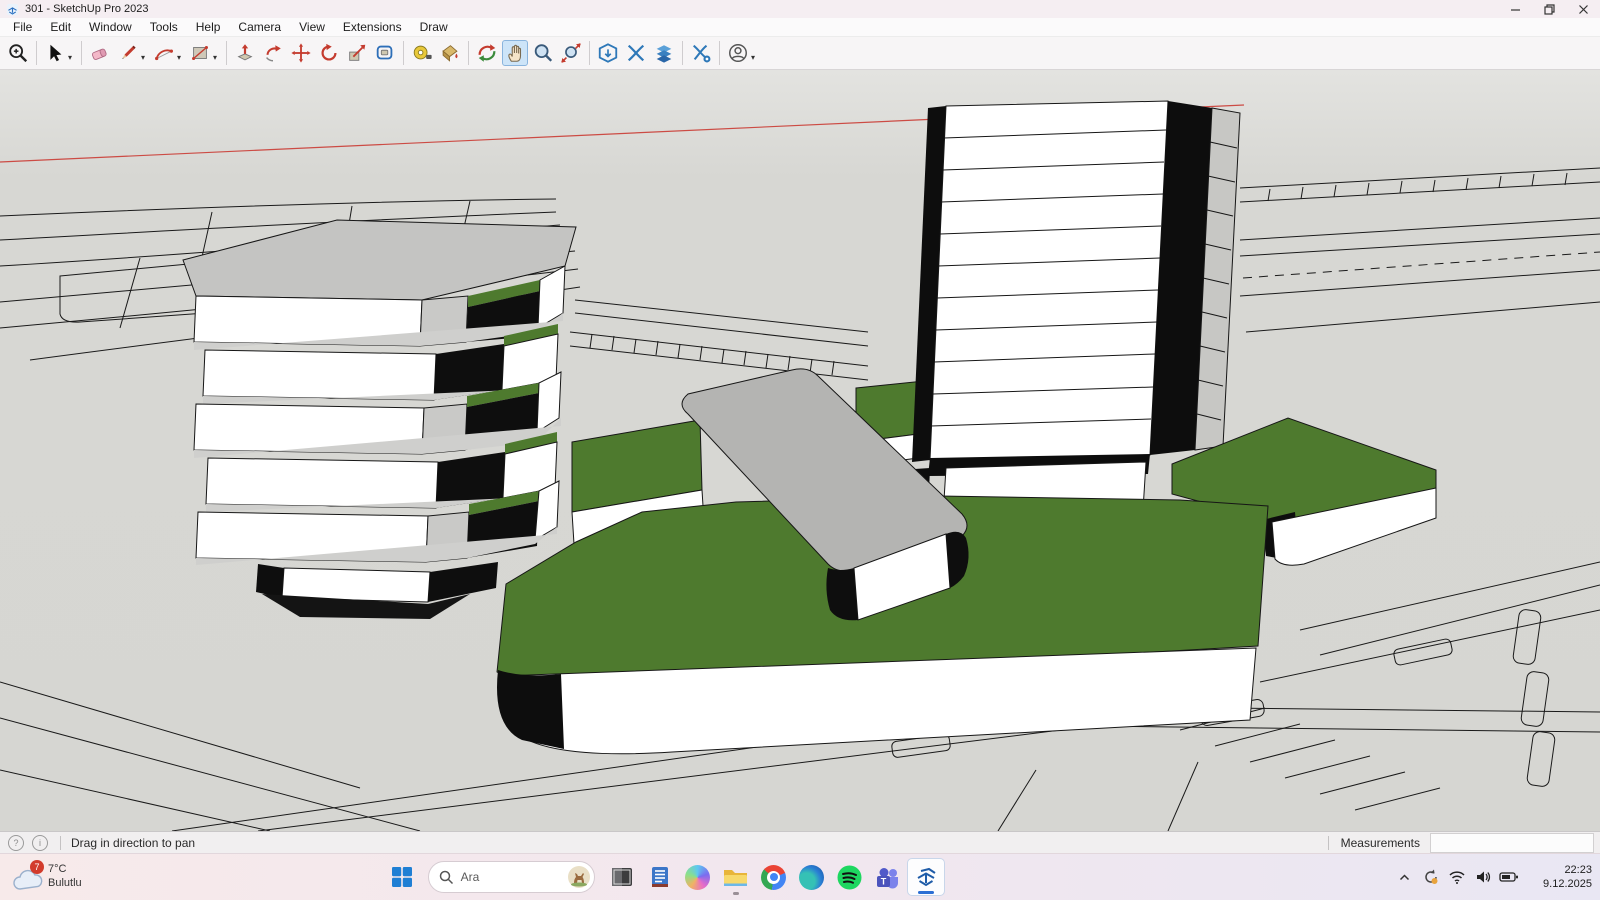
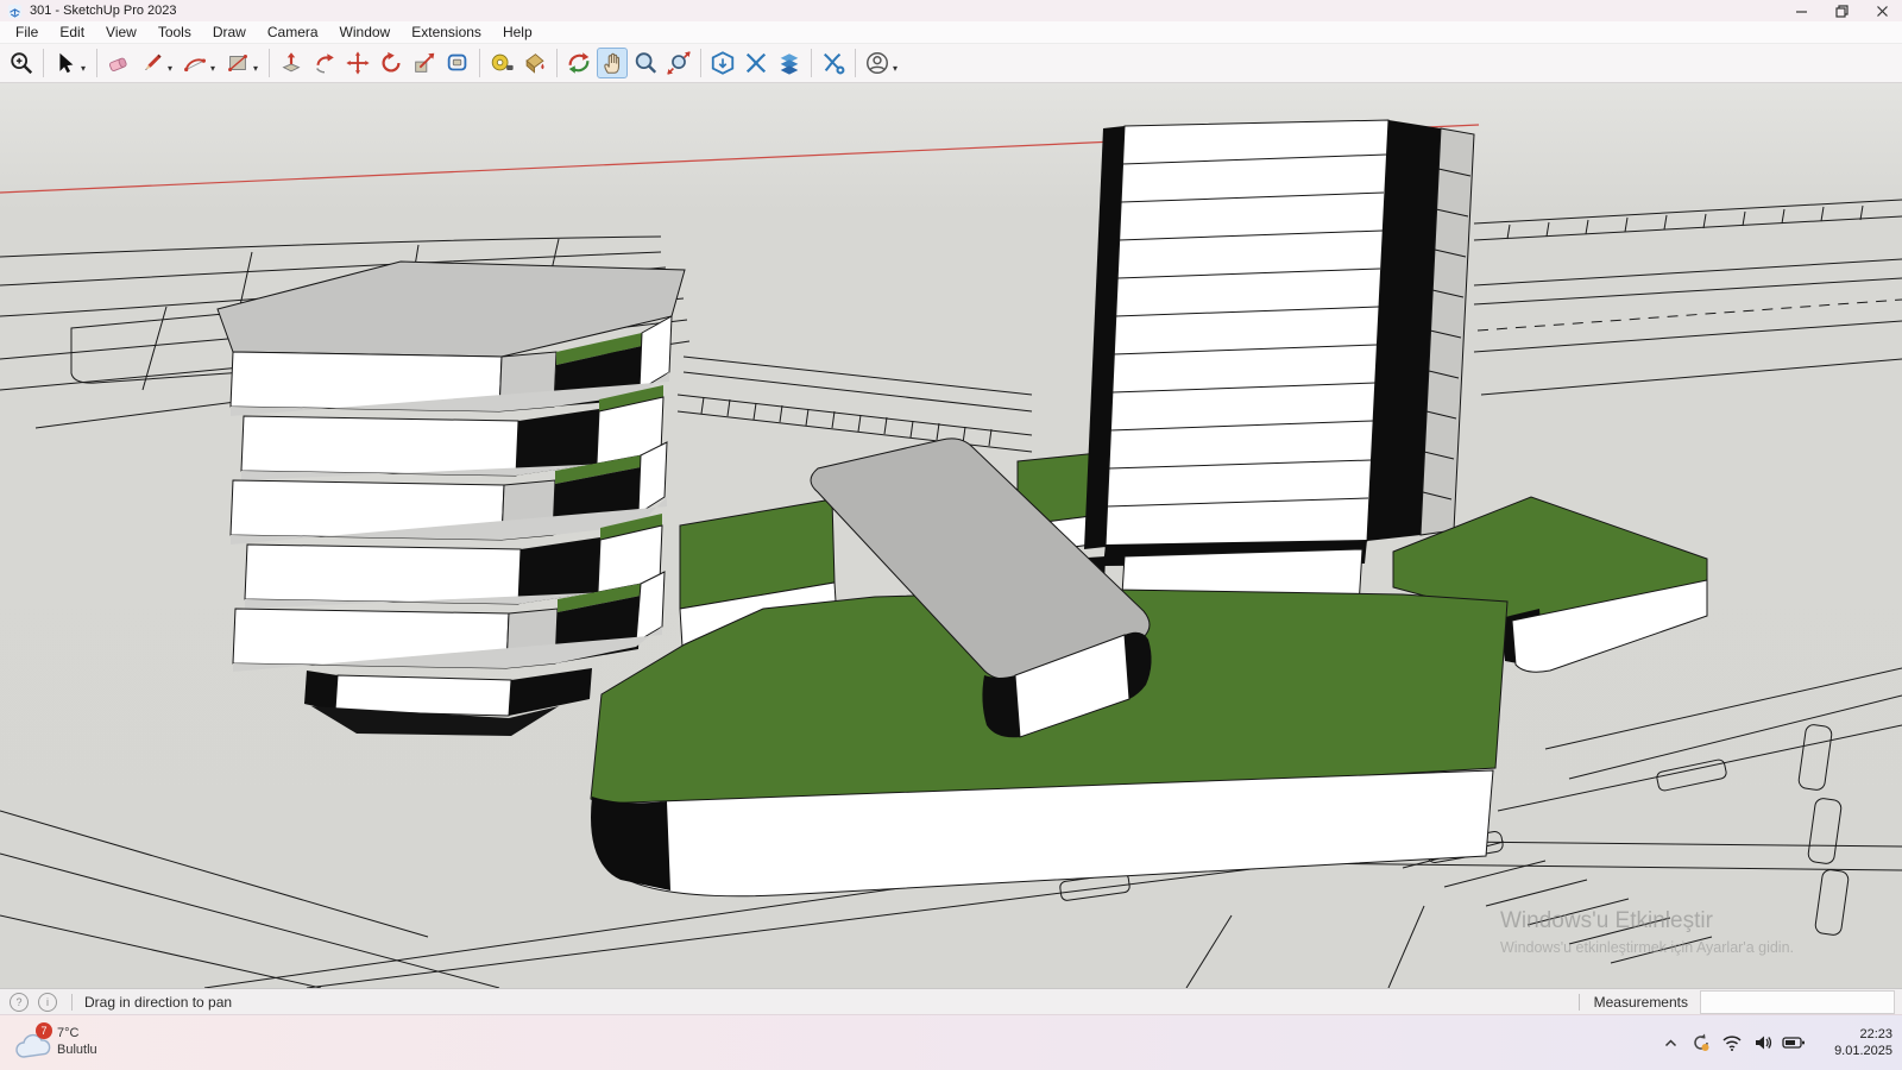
  301 - SketchUp Pro 2023
  File
  Edit
- Window
+ View
  Tools
- Help
+ Draw
  Camera
- View
+ Window
  Extensions
- Draw
+ Help
  ▾
  ▾
  ▾
  ▾
  ▾
+ Windows'u Etkinleştir
+ Windows'u etkinleştirmek için Ayarlar'a gidin.
  ?
  i
  Drag in direction to pan
  Measurements
  7
  7°C
  Bulutlu
- Ara
- T
  22:23
- 9.12.2025
+ 9.01.2025
